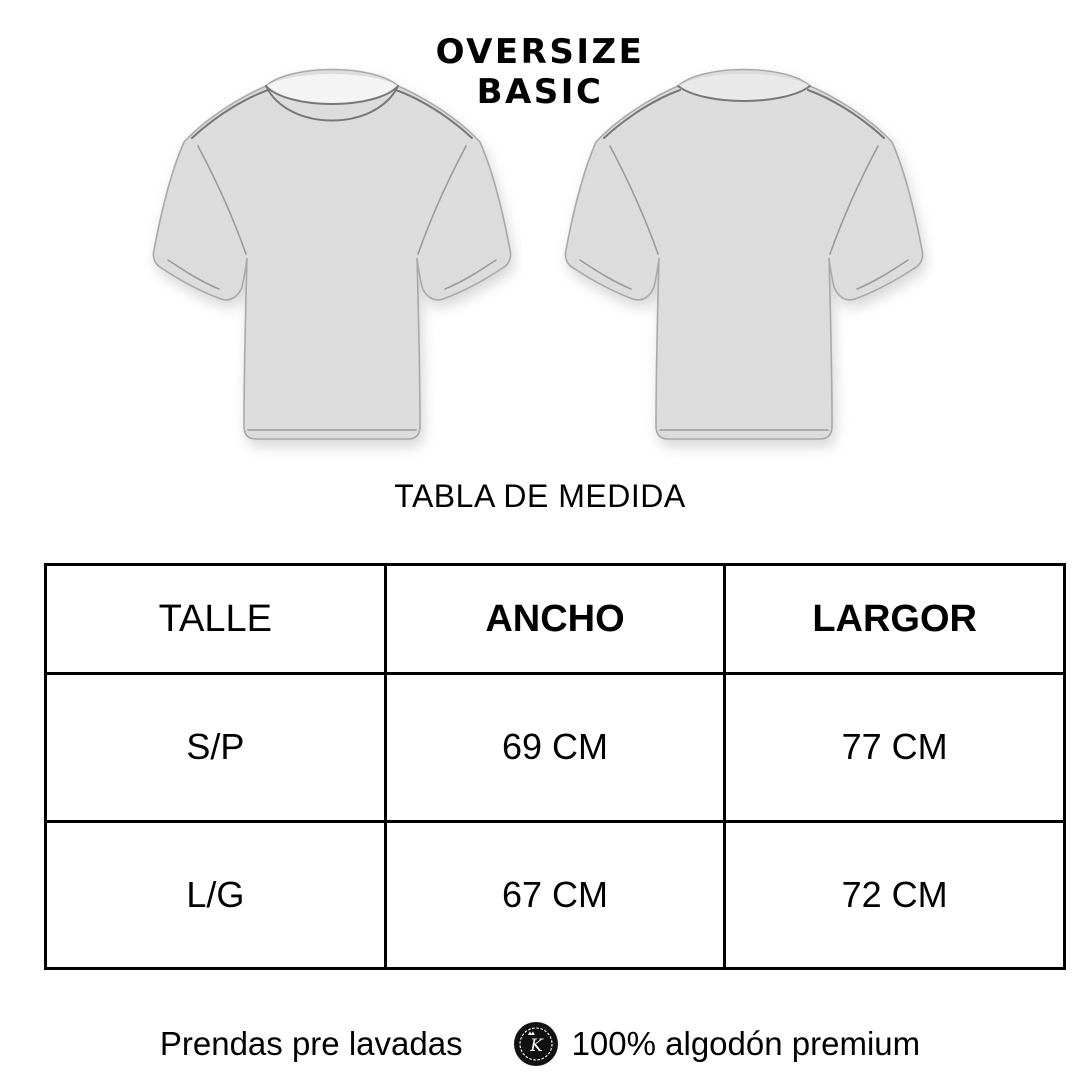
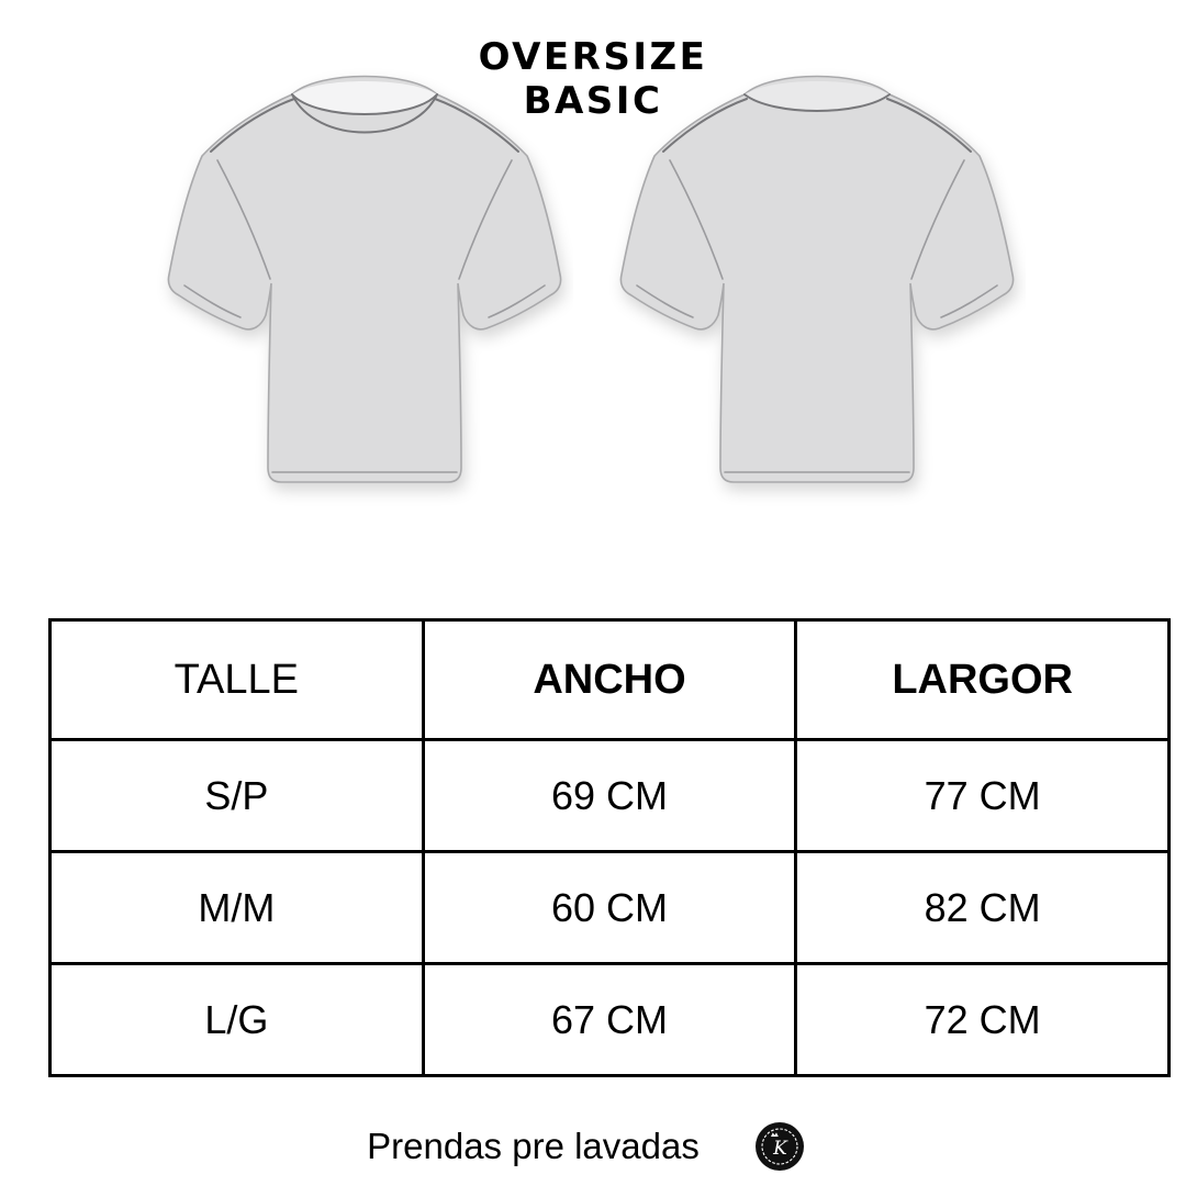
  OVERSIZE
  BASIC
- TABLA DE MEDIDA
  TALLE	ANCHO	LARGOR
  S/P	69 CM	77 CM
+ M/M	60 CM	82 CM
  L/G	67 CM	72 CM
  Prendas pre lavadas
  K
- 100% algodón premium
